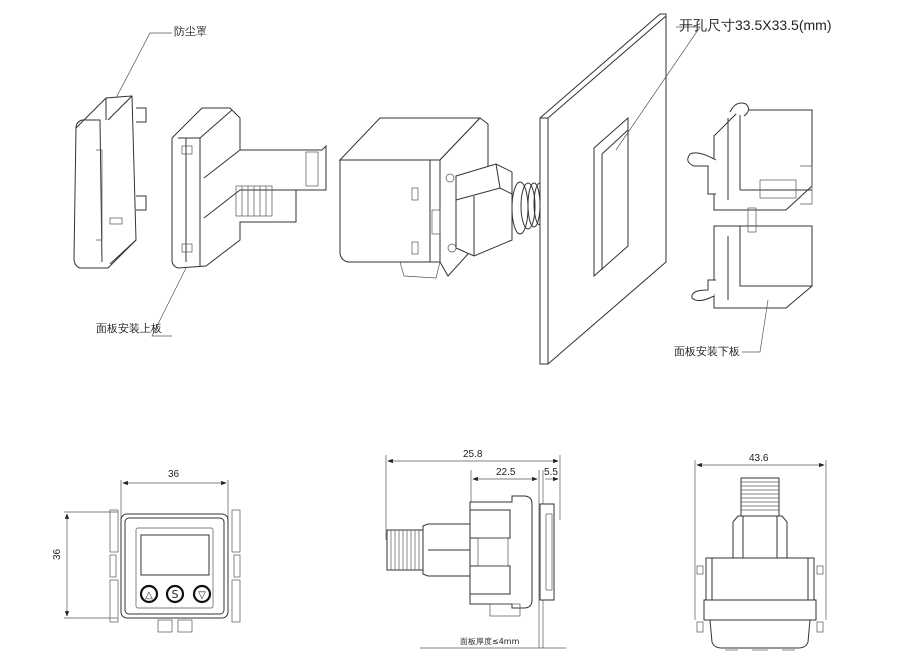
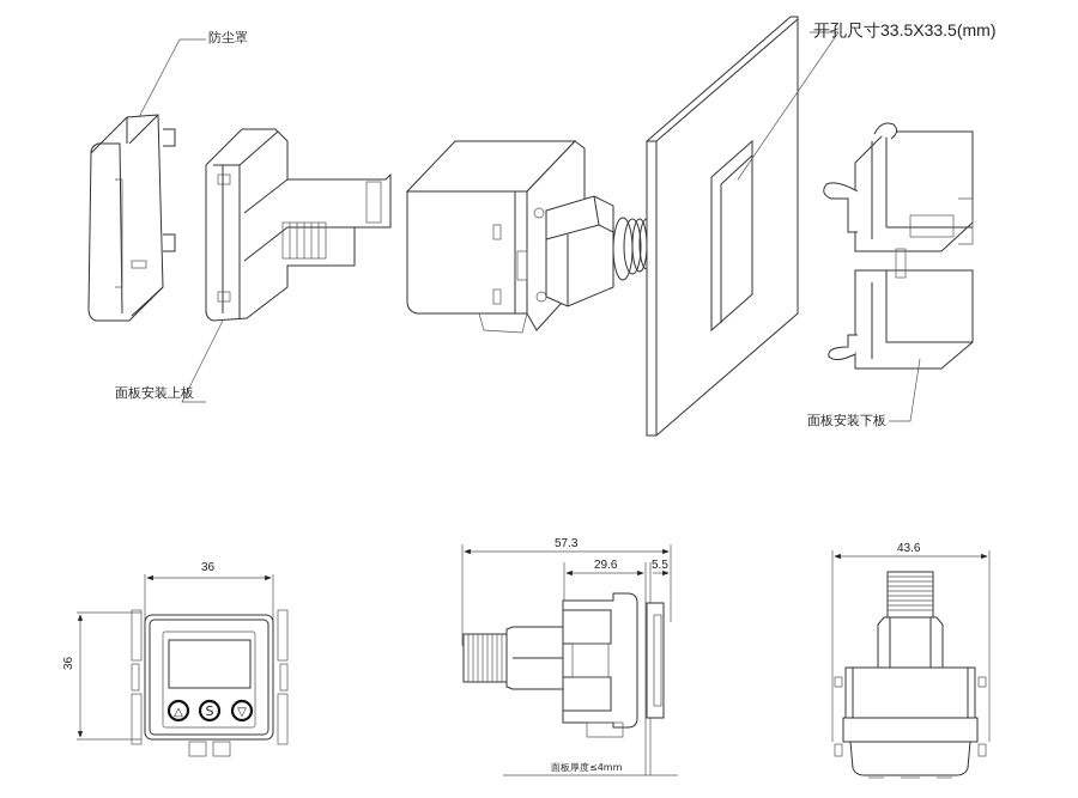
  △
  S
  ▽
  防尘罩
  开孔尺寸33.5X33.5(mm)
  面板安装上板
  面板安装下板
  36
- 25.8
+ 57.3
- 22.5
+ 29.6
  5.5
  面板厚度≤4mm
  43.6
